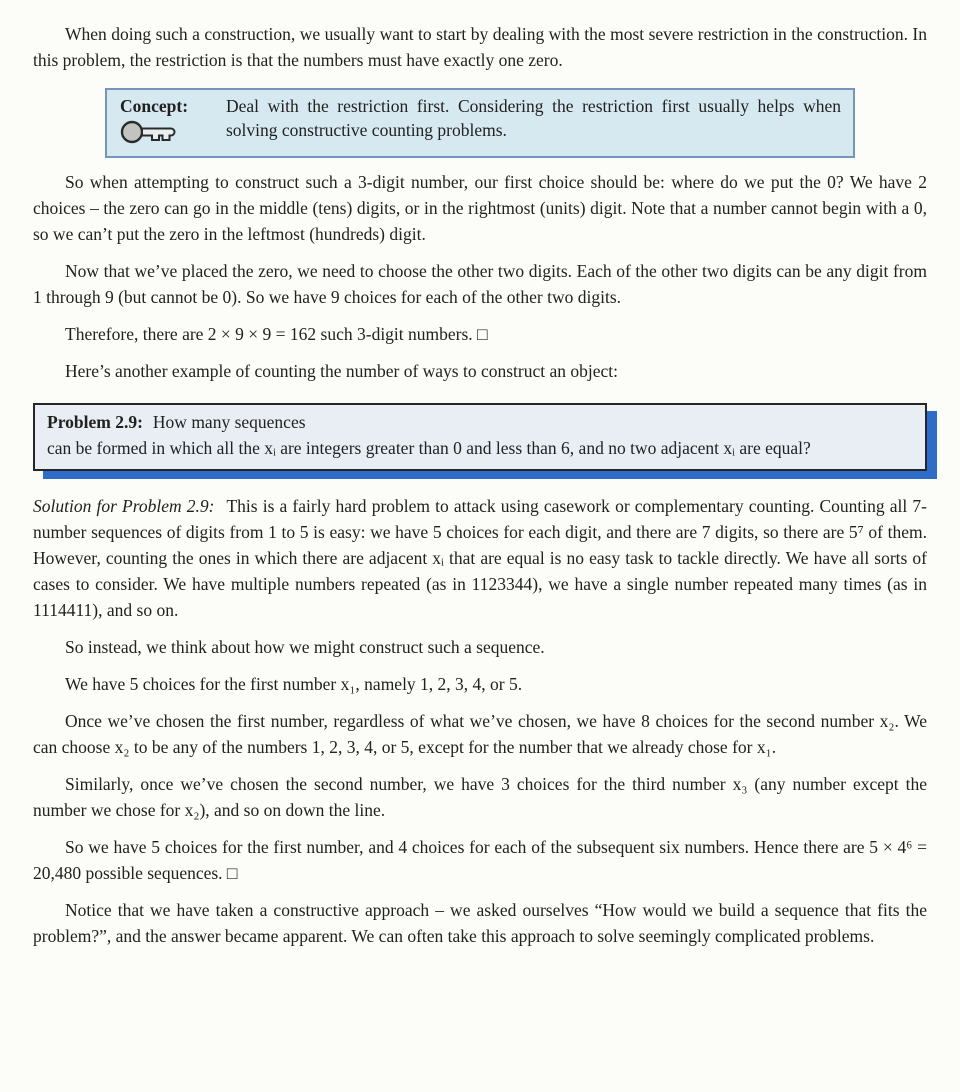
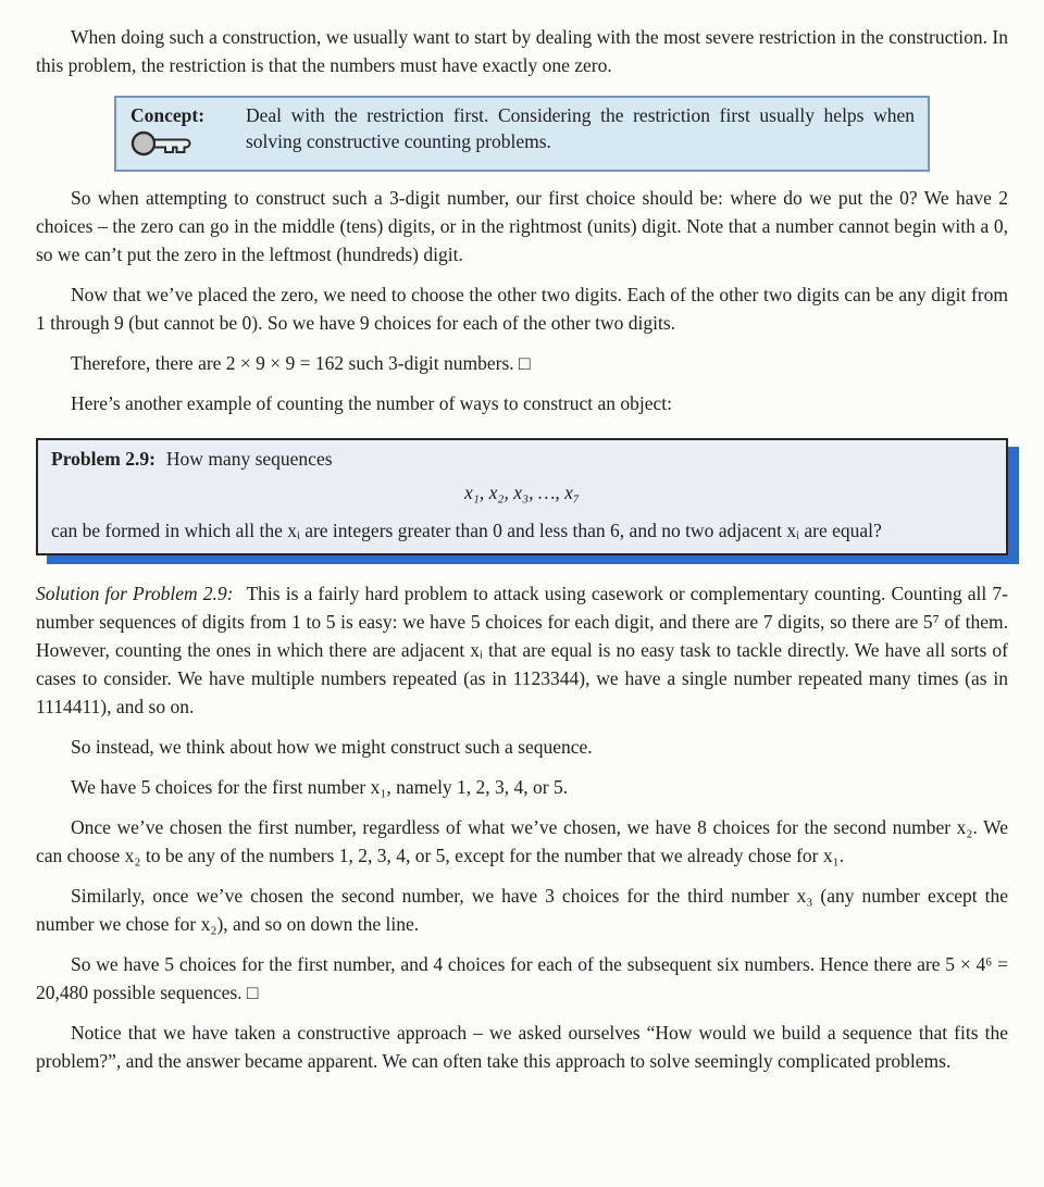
  When doing such a construction, we usually want to start by dealing with the most severe restriction in the construction. In this problem, the restriction is that the numbers must have exactly one zero.
  Concept:
  Deal with the restriction first. Considering the restriction first usually helps when solving constructive counting problems.
  So when attempting to construct such a 3-digit number, our first choice should be: where do we put the 0? We have 2 choices – the zero can go in the middle (tens) digits, or in the rightmost (units) digit. Note that a number cannot begin with a 0, so we can’t put the zero in the leftmost (hundreds) digit.
  Now that we’ve placed the zero, we need to choose the other two digits. Each of the other two digits can be any digit from 1 through 9 (but cannot be 0). So we have 9 choices for each of the other two digits.
  Therefore, there are 2 × 9 × 9 = 162 such 3-digit numbers. □
  Here’s another example of counting the number of ways to construct an object:
  Problem 2.9: How many sequences
+ x₁, x₂, x₃, …, x₇
  can be formed in which all the xᵢ are integers greater than 0 and less than 6, and no two adjacent xᵢ are equal?
  Solution for Problem 2.9: This is a fairly hard problem to attack using casework or complementary counting. Counting all 7-number sequences of digits from 1 to 5 is easy: we have 5 choices for each digit, and there are 7 digits, so there are 5⁷ of them. However, counting the ones in which there are adjacent xᵢ that are equal is no easy task to tackle directly. We have all sorts of cases to consider. We have multiple numbers repeated (as in 1123344), we have a single number repeated many times (as in 1114411), and so on.
  So instead, we think about how we might construct such a sequence.
  We have 5 choices for the first number x₁, namely 1, 2, 3, 4, or 5.
  Once we’ve chosen the first number, regardless of what we’ve chosen, we have 8 choices for the second number x₂. We can choose x₂ to be any of the numbers 1, 2, 3, 4, or 5, except for the number that we already chose for x₁.
  Similarly, once we’ve chosen the second number, we have 3 choices for the third number x₃ (any number except the number we chose for x₂), and so on down the line.
  So we have 5 choices for the first number, and 4 choices for each of the subsequent six numbers. Hence there are 5 × 4⁶ = 20,480 possible sequences. □
  Notice that we have taken a constructive approach – we asked ourselves “How would we build a sequence that fits the problem?”, and the answer became apparent. We can often take this approach to solve seemingly complicated problems.
